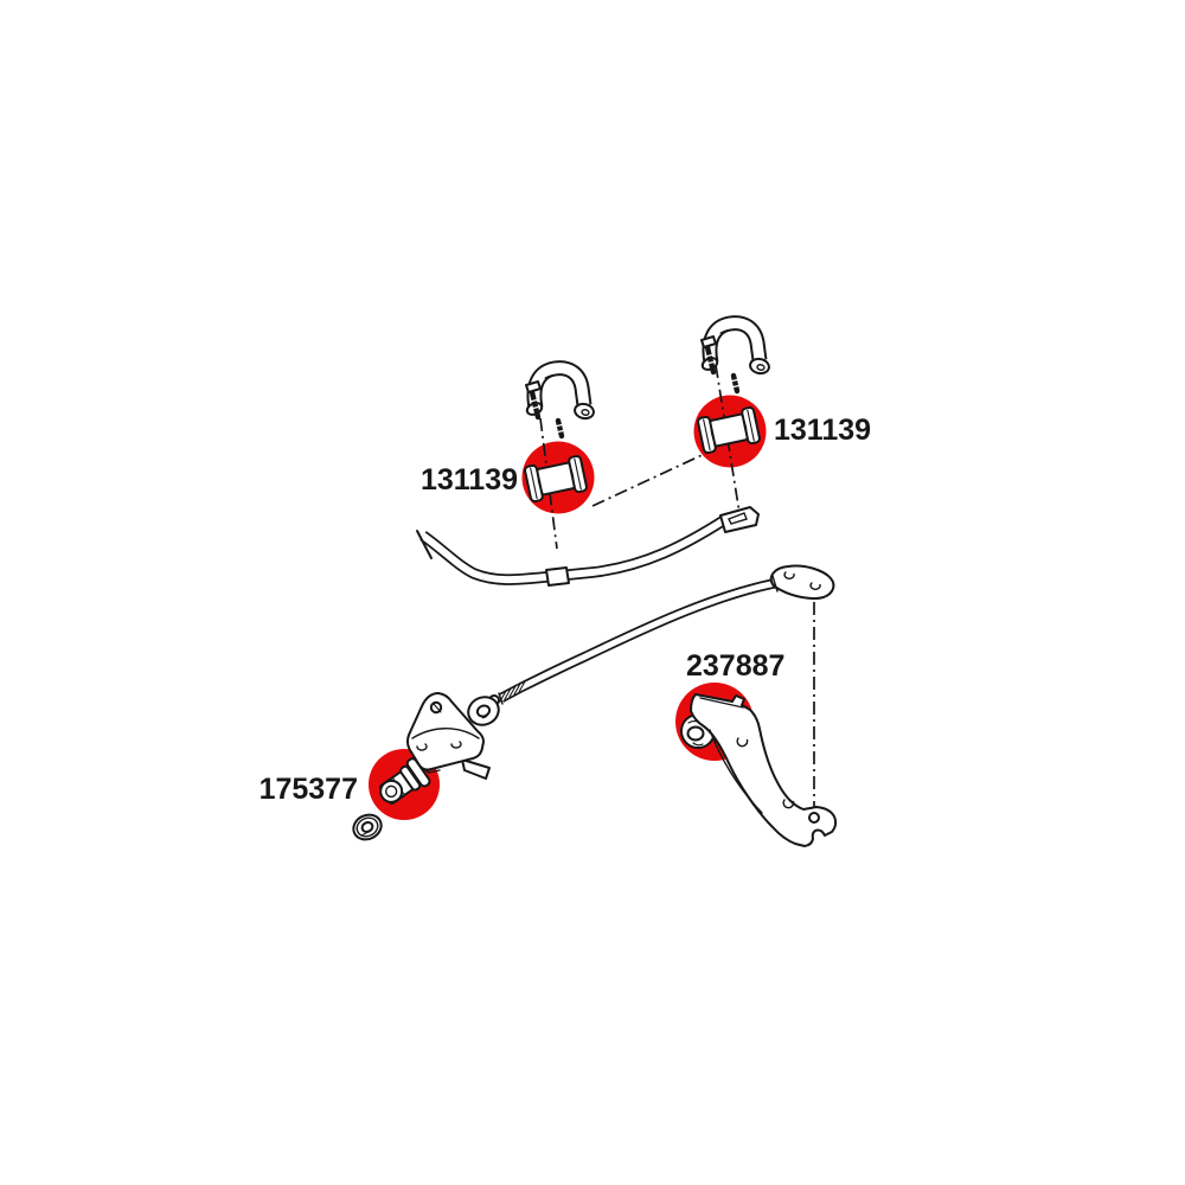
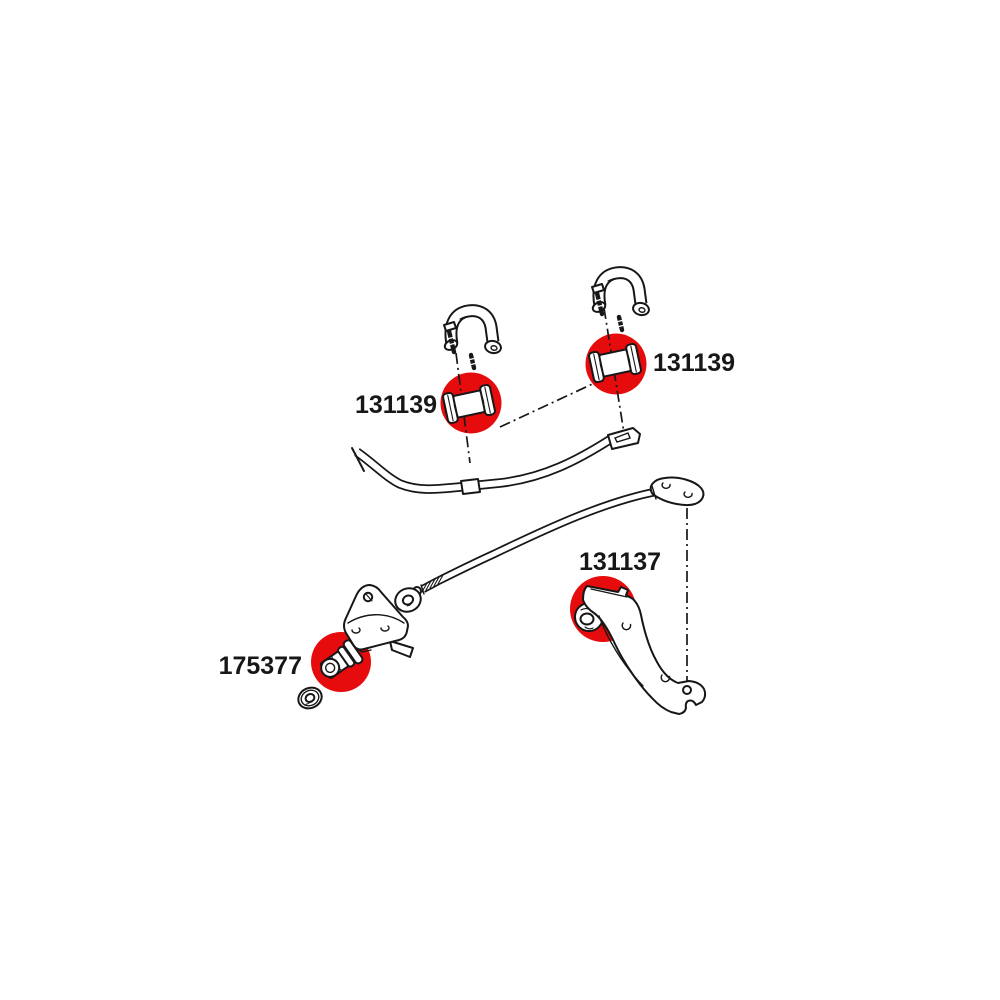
  131139
  131139
- 237887
+ 131137
  175377
